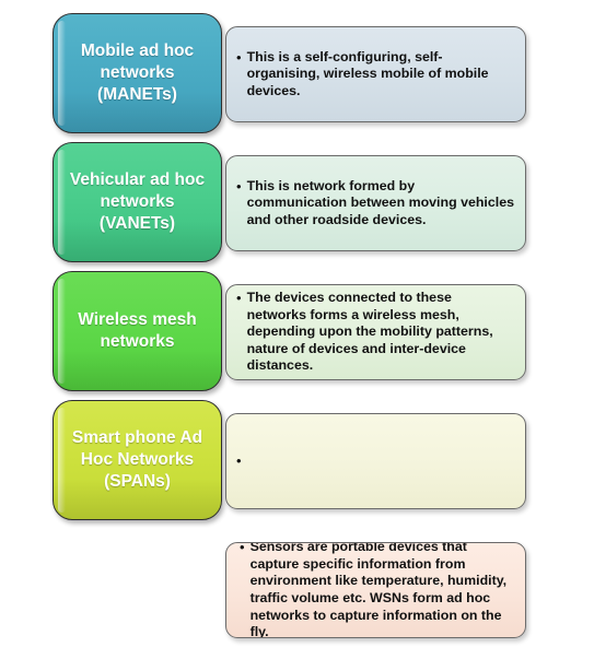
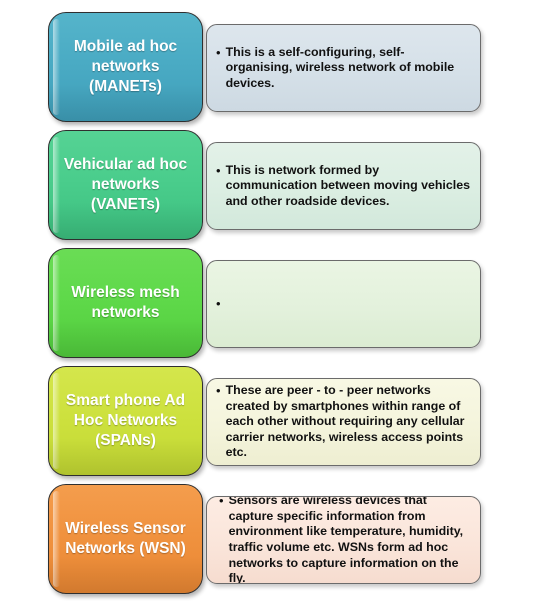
  Mobile ad hoc
  networks
  (MANETs)
  •
- This is a self-configuring, self-organising, wireless mobile of mobile devices.
+ This is a self-configuring, self-organising, wireless network of mobile devices.
  Vehicular ad hoc
  networks
  (VANETs)
  •
  This is network formed by communication between moving vehicles and other roadside devices.
  Wireless mesh
  networks
  •
- The devices connected to these networks forms a wireless mesh, depending upon the mobility patterns, nature of devices and inter-device distances.
  Smart phone Ad
  Hoc Networks
  (SPANs)
  •
+ These are peer - to - peer networks created by smartphones within range of each other without requiring any cellular carrier networks, wireless access points etc.
+ Wireless Sensor
+ Networks (WSN)
  •
- Sensors are portable devices that capture specific information from environment like temperature, humidity, traffic volume etc. WSNs form ad hoc networks to capture information on the fly.
+ Sensors are wireless devices that capture specific information from environment like temperature, humidity, traffic volume etc. WSNs form ad hoc networks to capture information on the fly.
